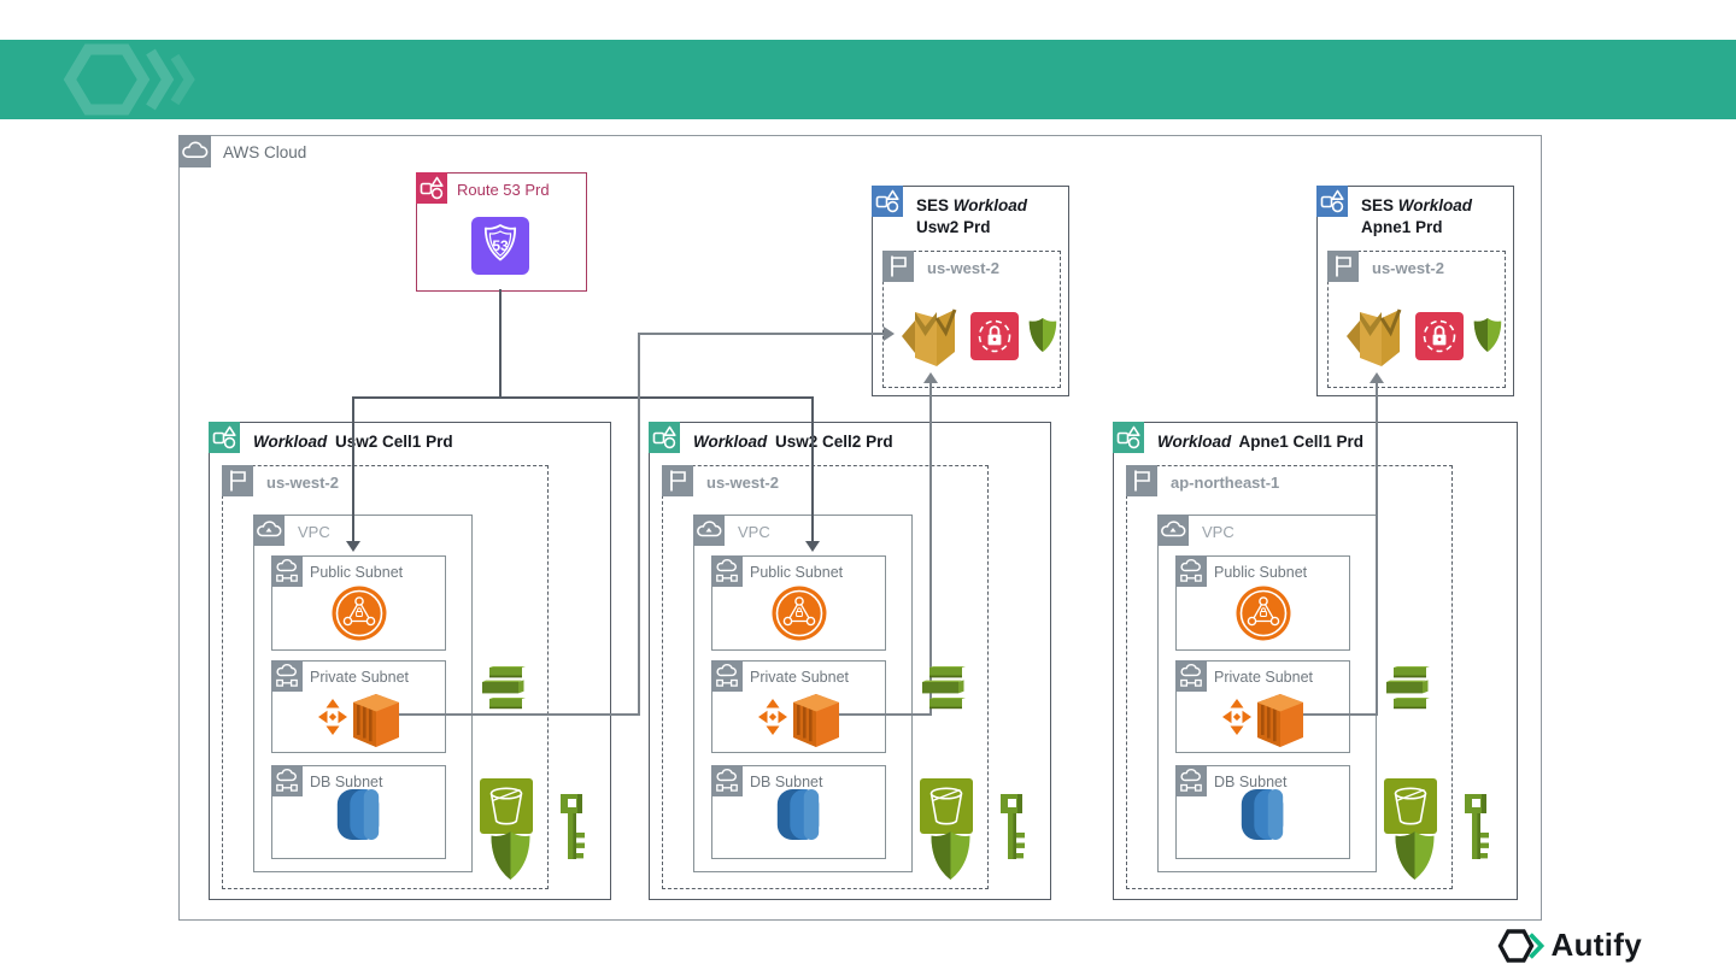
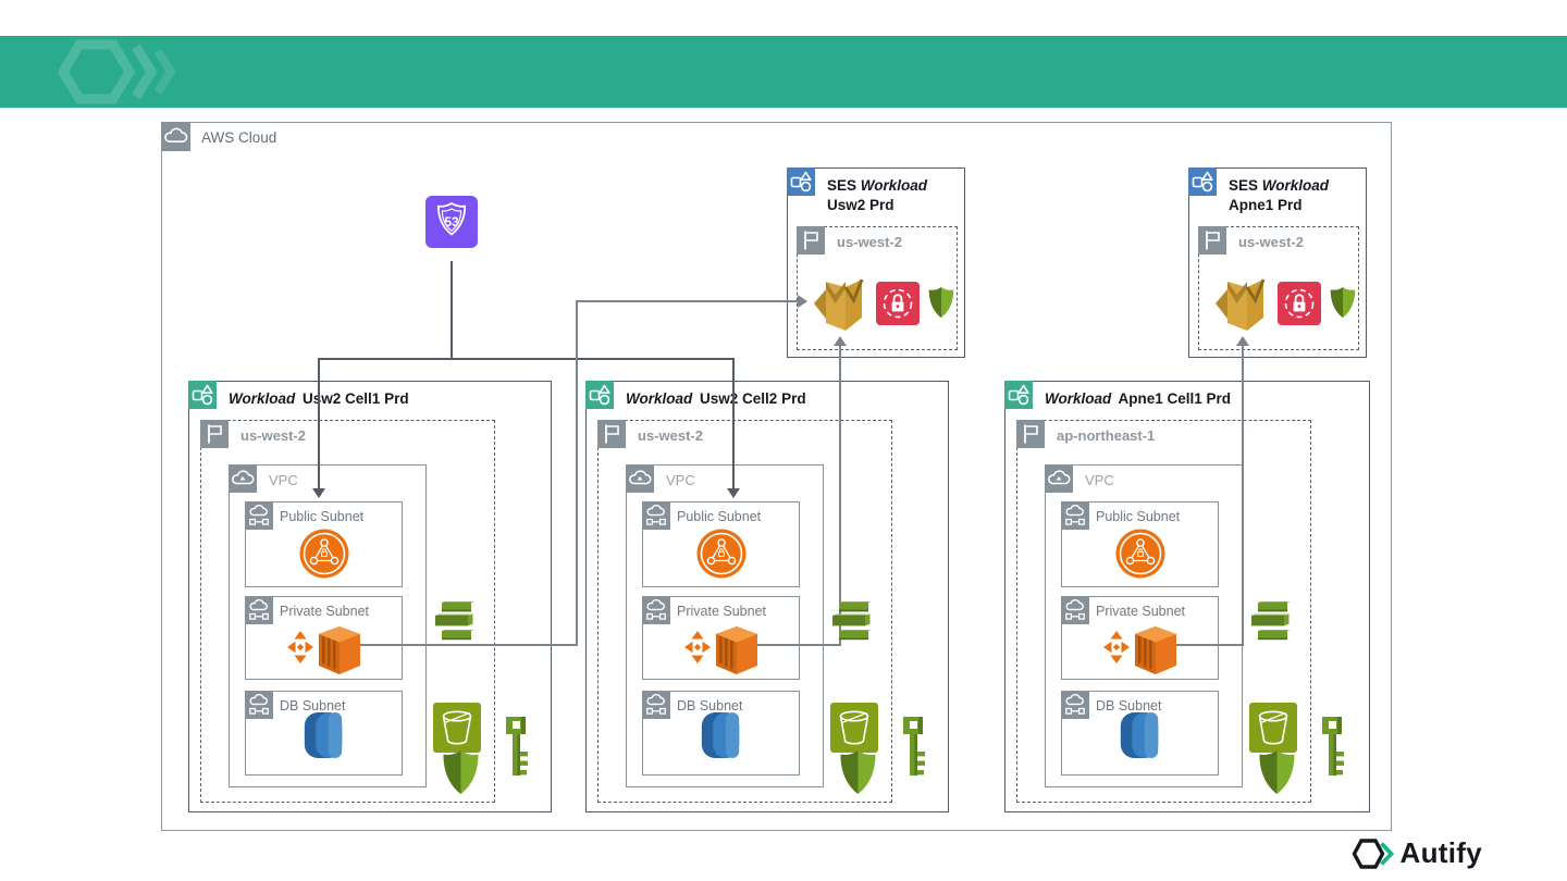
  AWS Cloud
- Route 53 Prd
  53
  SES Workload
  Usw2 Prd
  us-west-2
  SES Workload
  Apne1 Prd
  us-west-2
  Workload Uw2 Cell1 Prd
  us-west-2
  VPC
  Public Subnet
  Private Subnet
  DB Subnet
  Workload Usw Cell2 Prd
  us-west-2
  VPC
  Public Subnet
  Private Subnet
  DB Subnet
  Workload Apne1 Cell1 Prd
  ap-northeast-1
  VPC
  Public Subnet
  Private Subnet
  DB Subnet
  Autify
